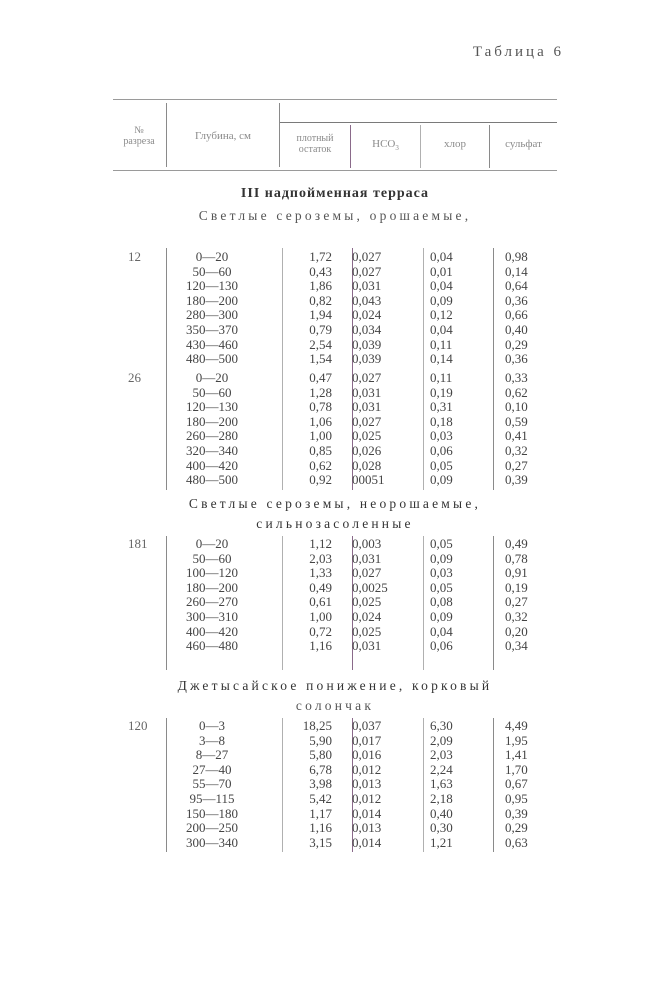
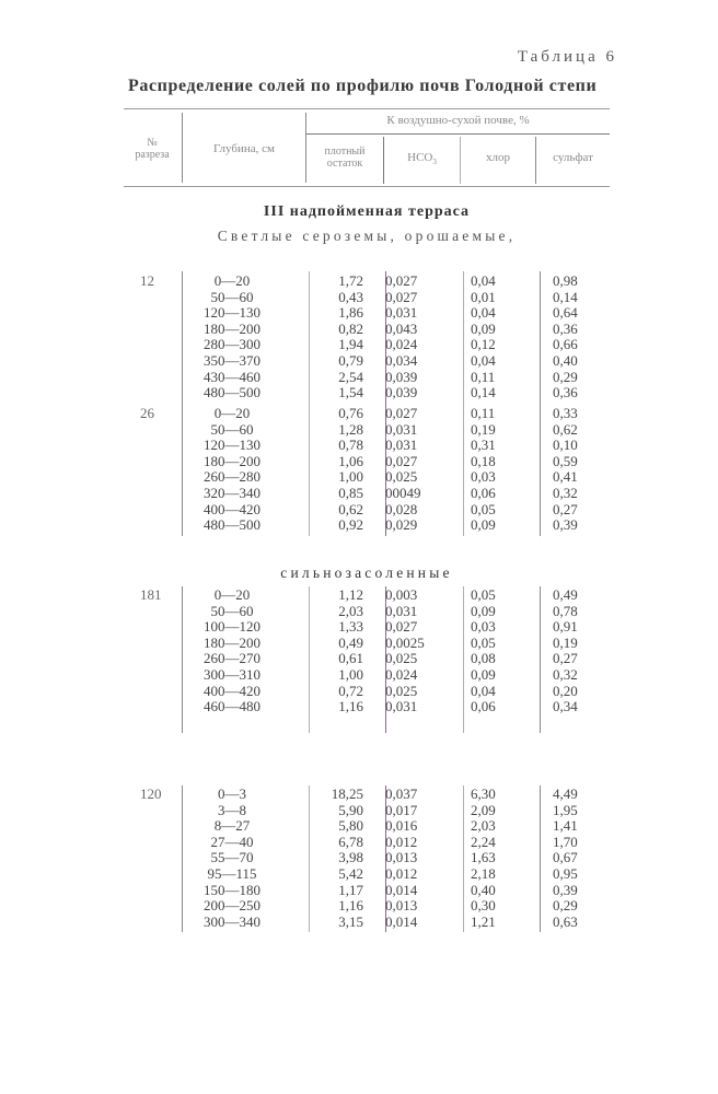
  Таблица 6
+ Распределение солей по профилю почв Голодной степи
  №
  разреза
  Глубина, см
+ К воздушно-сухой почве, %
  плотный
  остаток
  HCO3
  хлор
  сульфат
  III надпойменная терраса
  Светлые сероземы, орошаемые,
  12
  0—20
  1,72
  0,027
  0,04
  0,98
  50—60
  0,43
  0,027
  0,01
  0,14
  120—130
  1,86
  0,031
  0,04
  0,64
  180—200
  0,82
  0,043
  0,09
  0,36
  280—300
  1,94
  0,024
  0,12
  0,66
  350—370
  0,79
  0,034
  0,04
  0,40
  430—460
  2,54
  0,039
  0,11
  0,29
  480—500
  1,54
  0,039
  0,14
  0,36
  26
  0—20
- 0,47
+ 0,76
  0,027
  0,11
  0,33
  50—60
  1,28
  0,031
  0,19
  0,62
  120—130
  0,78
  0,031
  0,31
  0,10
  180—200
  1,06
  0,027
  0,18
  0,59
  260—280
  1,00
  0,025
  0,03
  0,41
  320—340
  0,85
- 0,026
+ 00049
  0,06
  0,32
  400—420
  0,62
  0,028
  0,05
  0,27
  480—500
  0,92
- 00051
+ 0,029
  0,09
  0,39
- Светлые сероземы, неорошаемые,
  сильнозасоленные
  181
  0—20
  1,12
  0,003
  0,05
  0,49
  50—60
  2,03
  0,031
  0,09
  0,78
  100—120
  1,33
  0,027
  0,03
  0,91
  180—200
  0,49
  0,0025
  0,05
  0,19
  260—270
  0,61
  0,025
  0,08
  0,27
  300—310
  1,00
  0,024
  0,09
  0,32
  400—420
  0,72
  0,025
  0,04
  0,20
  460—480
  1,16
  0,031
  0,06
  0,34
- Джетысайское понижение, корковый
- солончак
  120
  0—3
  18,25
  0,037
  6,30
  4,49
  3—8
  5,90
  0,017
  2,09
  1,95
  8—27
  5,80
  0,016
  2,03
  1,41
  27—40
  6,78
  0,012
  2,24
  1,70
  55—70
  3,98
  0,013
  1,63
  0,67
  95—115
  5,42
  0,012
  2,18
  0,95
  150—180
  1,17
  0,014
  0,40
  0,39
  200—250
  1,16
  0,013
  0,30
  0,29
  300—340
  3,15
  0,014
  1,21
  0,63
